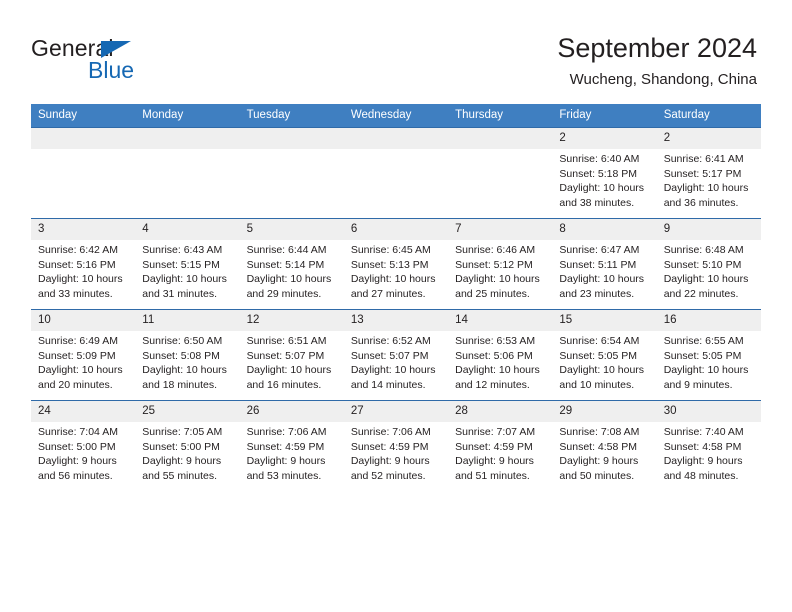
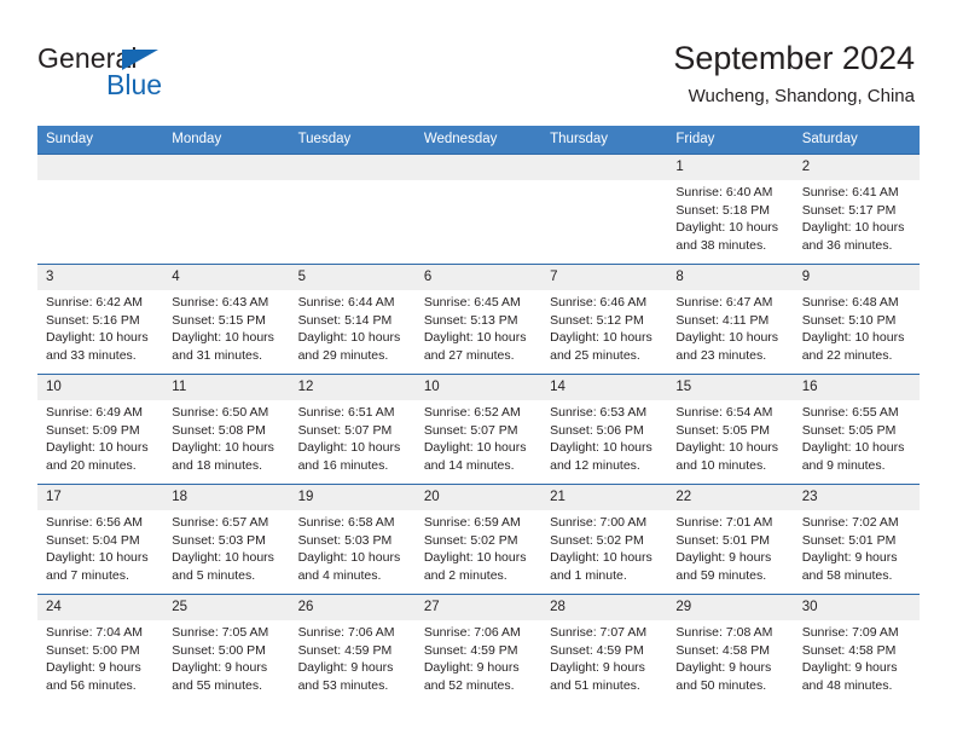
  General
  Blue
  September 2024
  Wucheng, Shandong, China
  Sunday	Monday	Tuesday	Wednesday	Thursday	Friday	Saturday
- 					2Sunrise: 6:40 AMSunset: 5:18 PMDaylight: 10 hoursand 38 minutes.	2Sunrise: 6:41 AMSunset: 5:17 PMDaylight: 10 hoursand 36 minutes.
+ 					1Sunrise: 6:40 AMSunset: 5:18 PMDaylight: 10 hoursand 38 minutes.	2Sunrise: 6:41 AMSunset: 5:17 PMDaylight: 10 hoursand 36 minutes.
- 3Sunrise: 6:42 AMSunset: 5:16 PMDaylight: 10 hoursand 33 minutes.	4Sunrise: 6:43 AMSunset: 5:15 PMDaylight: 10 hoursand 31 minutes.	5Sunrise: 6:44 AMSunset: 5:14 PMDaylight: 10 hoursand 29 minutes.	6Sunrise: 6:45 AMSunset: 5:13 PMDaylight: 10 hoursand 27 minutes.	7Sunrise: 6:46 AMSunset: 5:12 PMDaylight: 10 hoursand 25 minutes.	8Sunrise: 6:47 AMSunset: 5:11 PMDaylight: 10 hoursand 23 minutes.	9Sunrise: 6:48 AMSunset: 5:10 PMDaylight: 10 hoursand 22 minutes.
+ 3Sunrise: 6:42 AMSunset: 5:16 PMDaylight: 10 hoursand 33 minutes.	4Sunrise: 6:43 AMSunset: 5:15 PMDaylight: 10 hoursand 31 minutes.	5Sunrise: 6:44 AMSunset: 5:14 PMDaylight: 10 hoursand 29 minutes.	6Sunrise: 6:45 AMSunset: 5:13 PMDaylight: 10 hoursand 27 minutes.	7Sunrise: 6:46 AMSunset: 5:12 PMDaylight: 10 hoursand 25 minutes.	8Sunrise: 6:47 AMSunset: 4:11 PMDaylight: 10 hoursand 23 minutes.	9Sunrise: 6:48 AMSunset: 5:10 PMDaylight: 10 hoursand 22 minutes.
- 10Sunrise: 6:49 AMSunset: 5:09 PMDaylight: 10 hoursand 20 minutes.	11Sunrise: 6:50 AMSunset: 5:08 PMDaylight: 10 hoursand 18 minutes.	12Sunrise: 6:51 AMSunset: 5:07 PMDaylight: 10 hoursand 16 minutes.	13Sunrise: 6:52 AMSunset: 5:07 PMDaylight: 10 hoursand 14 minutes.	14Sunrise: 6:53 AMSunset: 5:06 PMDaylight: 10 hoursand 12 minutes.	15Sunrise: 6:54 AMSunset: 5:05 PMDaylight: 10 hoursand 10 minutes.	16Sunrise: 6:55 AMSunset: 5:05 PMDaylight: 10 hoursand 9 minutes.
+ 10Sunrise: 6:49 AMSunset: 5:09 PMDaylight: 10 hoursand 20 minutes.	11Sunrise: 6:50 AMSunset: 5:08 PMDaylight: 10 hoursand 18 minutes.	12Sunrise: 6:51 AMSunset: 5:07 PMDaylight: 10 hoursand 16 minutes.	10Sunrise: 6:52 AMSunset: 5:07 PMDaylight: 10 hoursand 14 minutes.	14Sunrise: 6:53 AMSunset: 5:06 PMDaylight: 10 hoursand 12 minutes.	15Sunrise: 6:54 AMSunset: 5:05 PMDaylight: 10 hoursand 10 minutes.	16Sunrise: 6:55 AMSunset: 5:05 PMDaylight: 10 hoursand 9 minutes.
+ 17Sunrise: 6:56 AMSunset: 5:04 PMDaylight: 10 hoursand 7 minutes.	18Sunrise: 6:57 AMSunset: 5:03 PMDaylight: 10 hoursand 5 minutes.	19Sunrise: 6:58 AMSunset: 5:03 PMDaylight: 10 hoursand 4 minutes.	20Sunrise: 6:59 AMSunset: 5:02 PMDaylight: 10 hoursand 2 minutes.	21Sunrise: 7:00 AMSunset: 5:02 PMDaylight: 10 hoursand 1 minute.	22Sunrise: 7:01 AMSunset: 5:01 PMDaylight: 9 hoursand 59 minutes.	23Sunrise: 7:02 AMSunset: 5:01 PMDaylight: 9 hoursand 58 minutes.
- 24Sunrise: 7:04 AMSunset: 5:00 PMDaylight: 9 hoursand 56 minutes.	25Sunrise: 7:05 AMSunset: 5:00 PMDaylight: 9 hoursand 55 minutes.	26Sunrise: 7:06 AMSunset: 4:59 PMDaylight: 9 hoursand 53 minutes.	27Sunrise: 7:06 AMSunset: 4:59 PMDaylight: 9 hoursand 52 minutes.	28Sunrise: 7:07 AMSunset: 4:59 PMDaylight: 9 hoursand 51 minutes.	29Sunrise: 7:08 AMSunset: 4:58 PMDaylight: 9 hoursand 50 minutes.	30Sunrise: 7:40 AMSunset: 4:58 PMDaylight: 9 hoursand 48 minutes.
+ 24Sunrise: 7:04 AMSunset: 5:00 PMDaylight: 9 hoursand 56 minutes.	25Sunrise: 7:05 AMSunset: 5:00 PMDaylight: 9 hoursand 55 minutes.	26Sunrise: 7:06 AMSunset: 4:59 PMDaylight: 9 hoursand 53 minutes.	27Sunrise: 7:06 AMSunset: 4:59 PMDaylight: 9 hoursand 52 minutes.	28Sunrise: 7:07 AMSunset: 4:59 PMDaylight: 9 hoursand 51 minutes.	29Sunrise: 7:08 AMSunset: 4:58 PMDaylight: 9 hoursand 50 minutes.	30Sunrise: 7:09 AMSunset: 4:58 PMDaylight: 9 hoursand 48 minutes.
